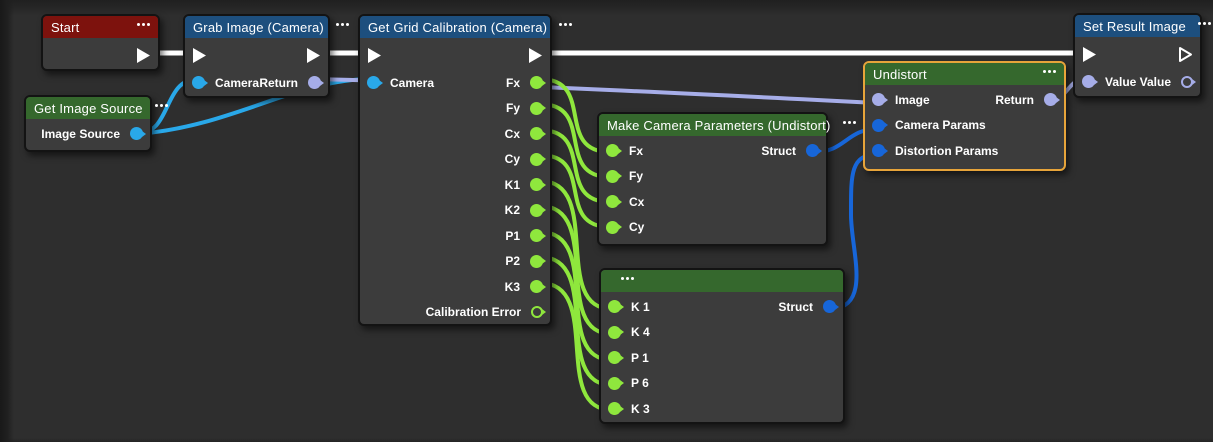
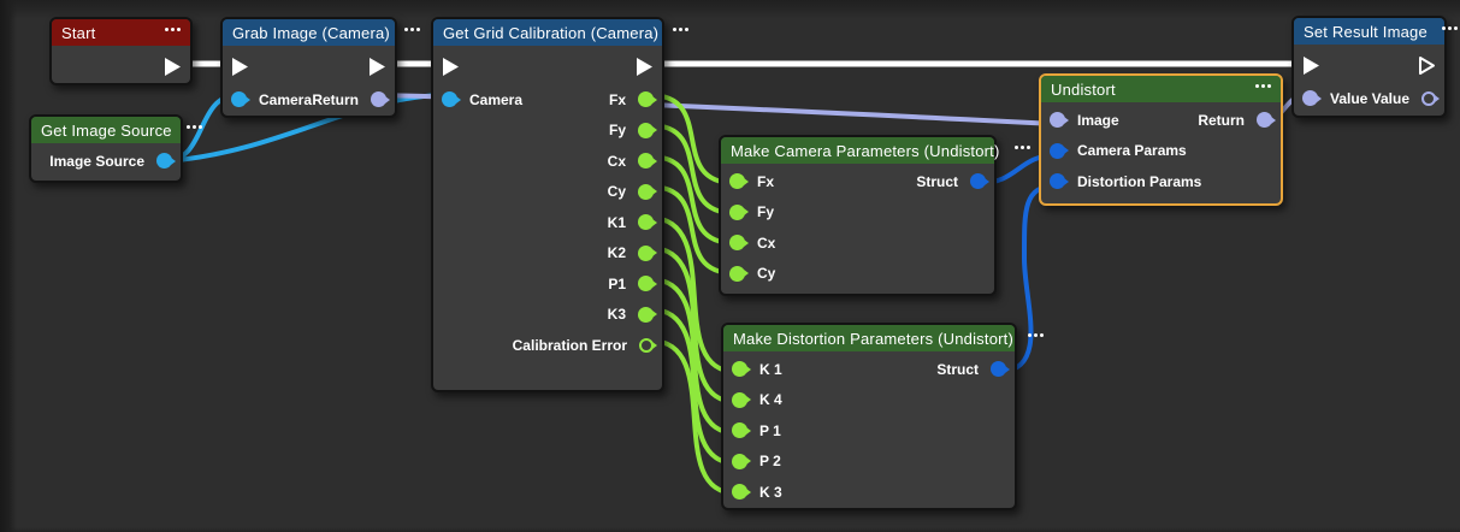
  Start
  Grab Image (Camera)
  Camera
  Return
  Get Image Source
  Image Source
  Get Grid Calibration (Camera)
  Camera
  Fx
  Fy
  Cx
  Cy
  K1
  K2
  P1
- P2
  K3
  Calibration Error
  Make Camera Parameters (Undistort)
  Fx
  Struct
  Fy
  Cx
  Cy
+ Make Distortion Parameters (Undistort)
  K 1
  Struct
  K 4
  P 1
- P 6
+ P 2
  K 3
  Undistort
  Image
  Return
  Camera Params
  Distortion Params
  Set Result Image
  Value
  Value
